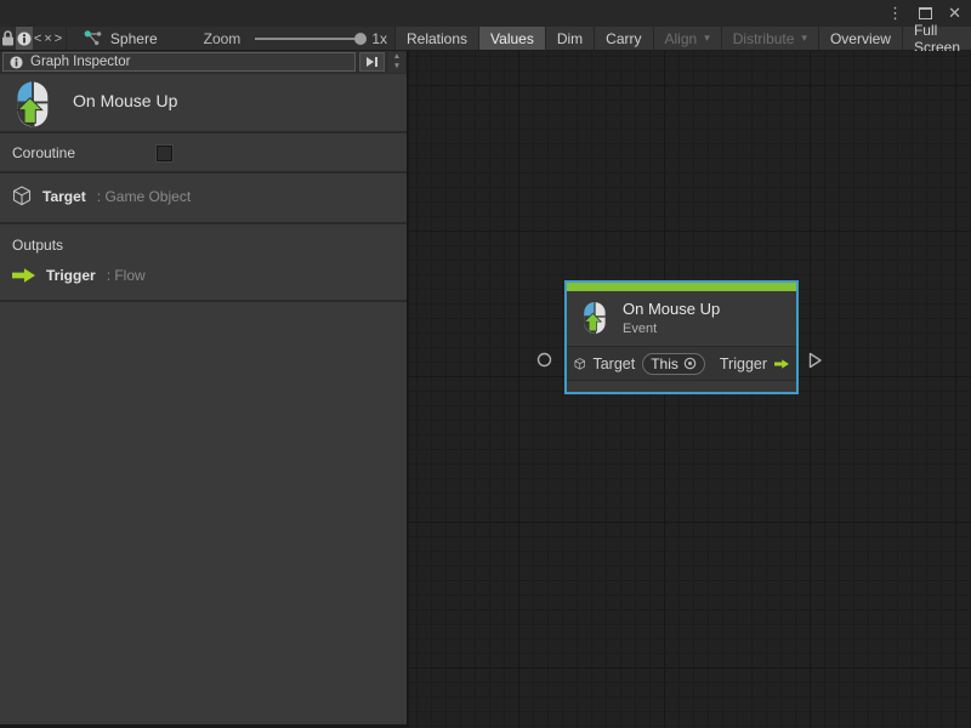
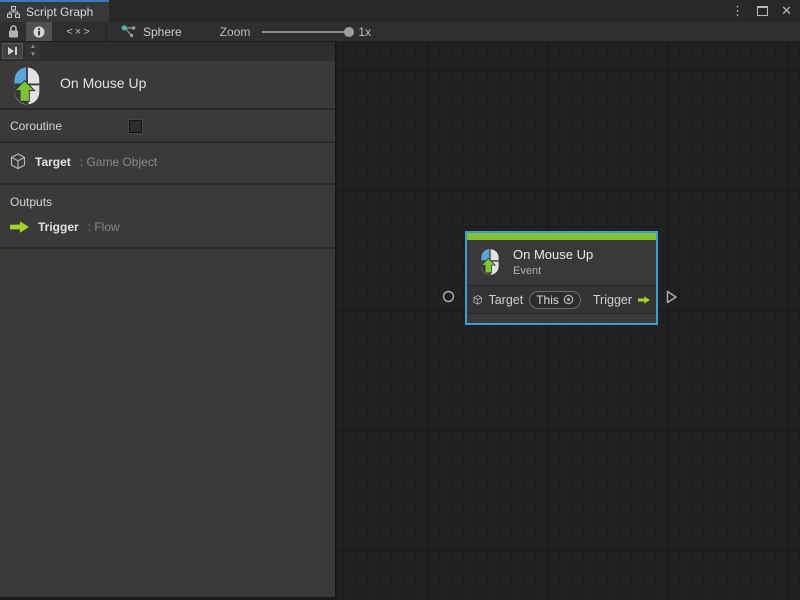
+ Script Graph
  ⋮
  ✕
  <×>
  Sphere
  Zoom
  1x
- Relations
- Values
- Dim
- Carry
- Align
- Distribute
- Overview
- Full Screen
- Graph Inspector
  On Mouse Up
  Coroutine
  Target
  : Game Object
  Outputs
  Trigger
  : Flow
  On Mouse Up
  Event
  Target
  This
  Trigger
